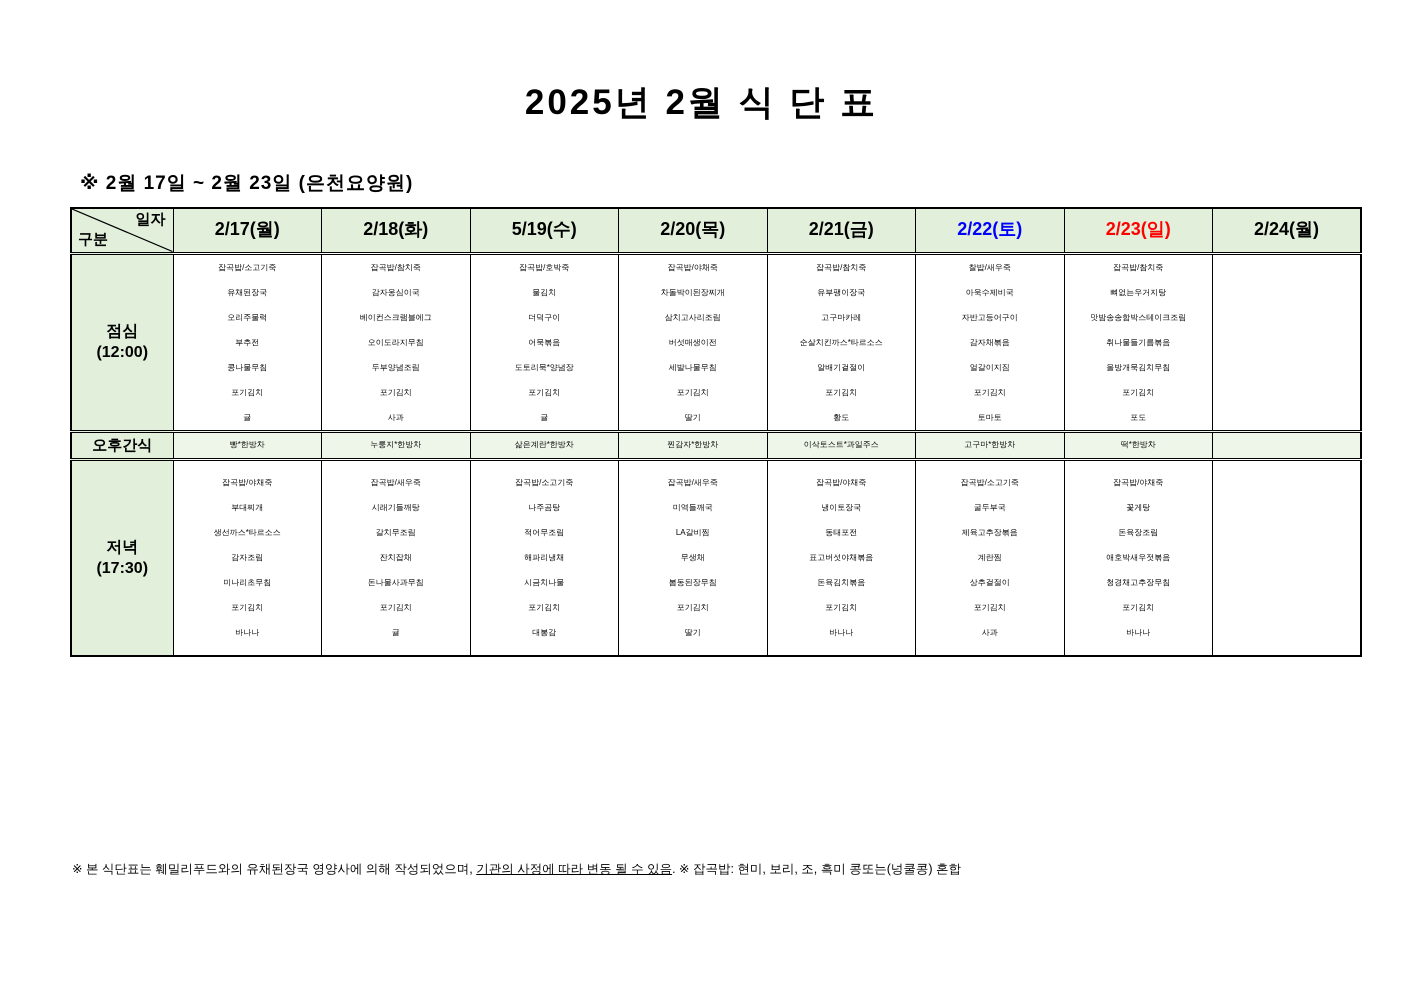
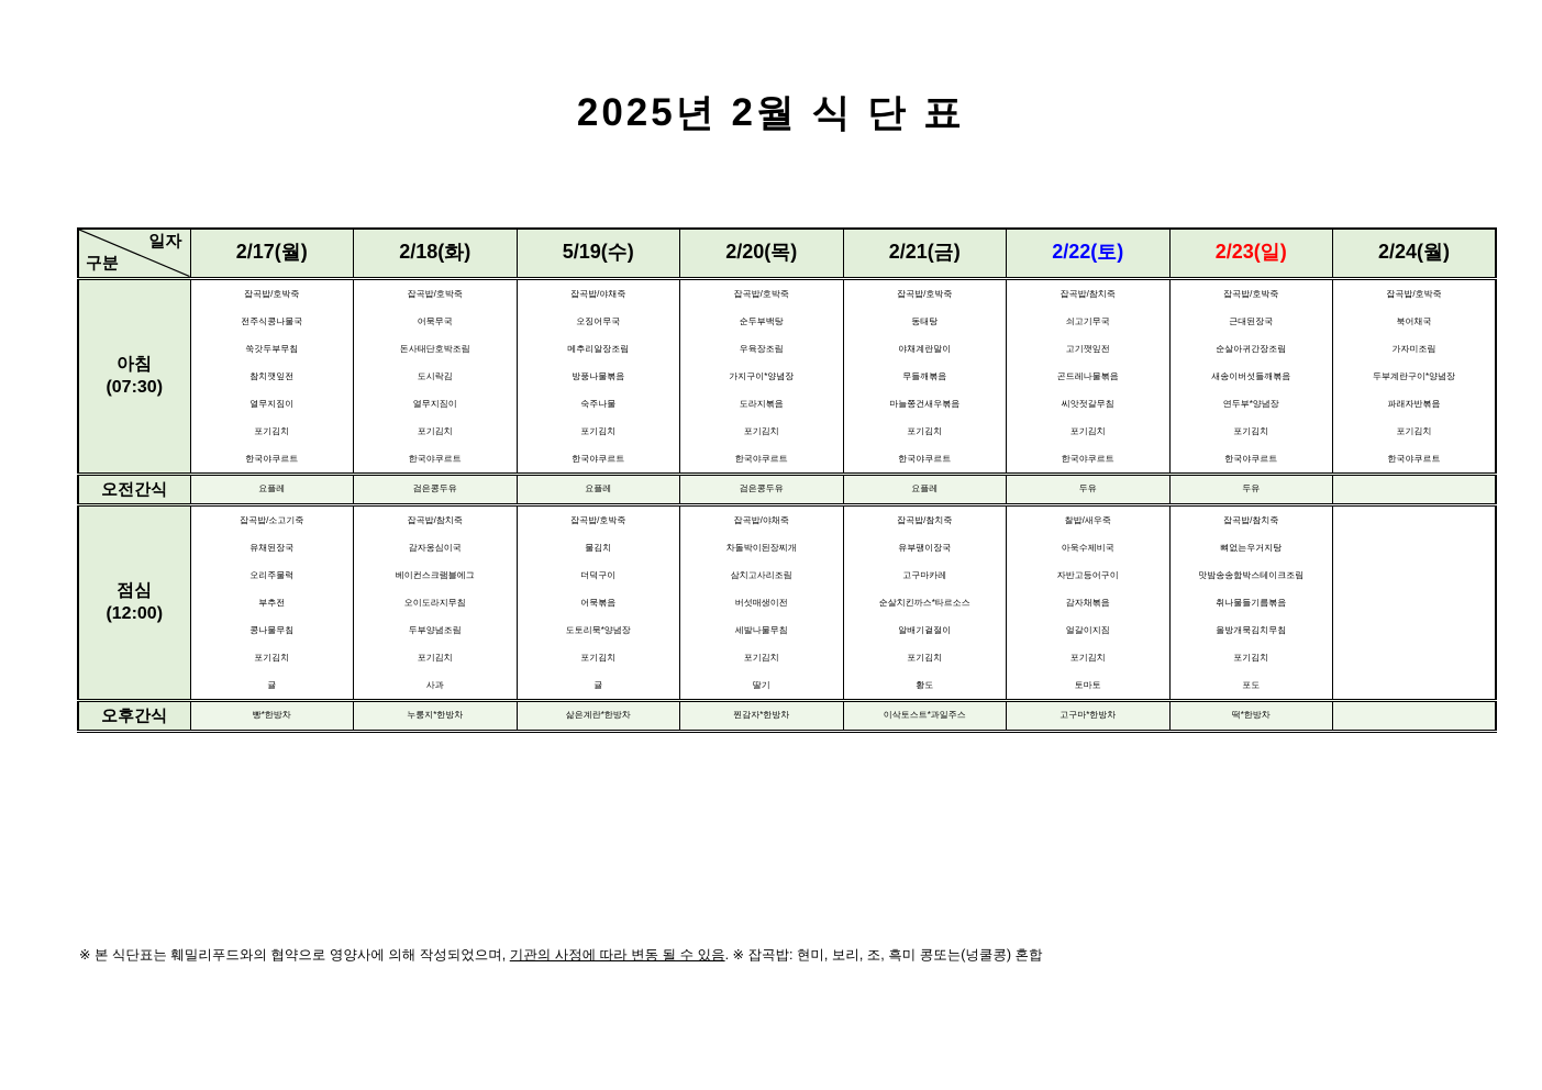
  2025년 2월 식 단 표
- ※ 2월 17일 ~ 2월 23일 (은천요양원)
  일자 구분	2/17(월)	2/18(화)	5/19(수)	2/20(목)	2/21(금)	2/22(토)	2/23(일)	2/24(월)
+ 아침(07:30)	잡곡밥/호박죽전주식콩나물국쑥갓두부무침참치깻잎전열무지짐이포기김치한국야쿠르트	잡곡밥/호박죽어묵무국돈사태단호박조림도시락김열무지짐이포기김치한국야쿠르트	잡곡밥/야채죽오징어무국메추리알장조림방풍나물볶음숙주나물포기김치한국야쿠르트	잡곡밥/호박죽순두부백탕우육장조림가지구이*양념장도라지볶음포기김치한국야쿠르트	잡곡밥/호박죽동태탕야채계란말이무들깨볶음마늘쫑건새우볶음포기김치한국야쿠르트	잡곡밥/참치죽쇠고기무국고기깻잎전곤드레나물볶음씨앗젓갈무침포기김치한국야쿠르트	잡곡밥/호박죽근대된장국순살아귀간장조림새송이버섯들깨볶음연두부*양념장포기김치한국야쿠르트	잡곡밥/호박죽북어채국가자미조림두부계란구이*양념장파래자반볶음포기김치한국야쿠르트
+ 오전간식	요플레	검은콩두유	요플레	검은콩두유	요플레	두유	두유
  점심(12:00)	잡곡밥/소고기죽유채된장국오리주물럭부추전콩나물무침포기김치귤	잡곡밥/참치죽감자옹심이국베이컨스크램블에그오이도라지무침두부양념조림포기김치사과	잡곡밥/호박죽물김치더덕구이어묵볶음도토리묵*양념장포기김치귤	잡곡밥/야채죽차돌박이된장찌개삼치고사리조림버섯매생이전세발나물무침포기김치딸기	잡곡밥/참치죽유부팽이장국고구마카레순살치킨까스*타르소스알배기겉절이포기김치황도	찰밥/새우죽아욱수제비국자반고등어구이감자채볶음얼갈이지짐포기김치토마토	잡곡밥/참치죽뼈없는우거지탕맛밤송송함박스테이크조림취나물들기름볶음올방개묵김치무침포기김치포도
  오후간식	빵*한방차	누룽지*한방차	삶은계란*한방차	찐감자*한방차	이삭토스트*과일주스	고구마*한방차	떡*한방차
- 저녁(17:30)	잡곡밥/야채죽부대찌개생선까스*타르소스감자조림미나리초무침포기김치바나나	잡곡밥/새우죽시래기들깨탕갈치무조림잔치잡채돈나물사과무침포기김치귤	잡곡밥/소고기죽나주곰탕적어무조림해파리냉채시금치나물포기김치대봉감	잡곡밥/새우죽미역들깨국LA갈비찜무생채봄동된장무침포기김치딸기	잡곡밥/야채죽냉이토장국동태포전표고버섯야채볶음돈육김치볶음포기김치바나나	잡곡밥/소고기죽굴두부국제육고추장볶음계란찜상추겉절이포기김치사과	잡곡밥/야채죽꽃게탕돈육장조림애호박새우젓볶음청경채고추장무침포기김치바나나
- ※ 본 식단표는 훼밀리푸드와의 유채된장국 영양사에 의해 작성되었으며, 기관의 사정에 따라 변동 될 수 있음. ※ 잡곡밥: 현미, 보리, 조, 흑미 콩또는(넝쿨콩) 혼합
+ ※ 본 식단표는 훼밀리푸드와의 협약으로 영양사에 의해 작성되었으며, 기관의 사정에 따라 변동 될 수 있음. ※ 잡곡밥: 현미, 보리, 조, 흑미 콩또는(넝쿨콩) 혼합
